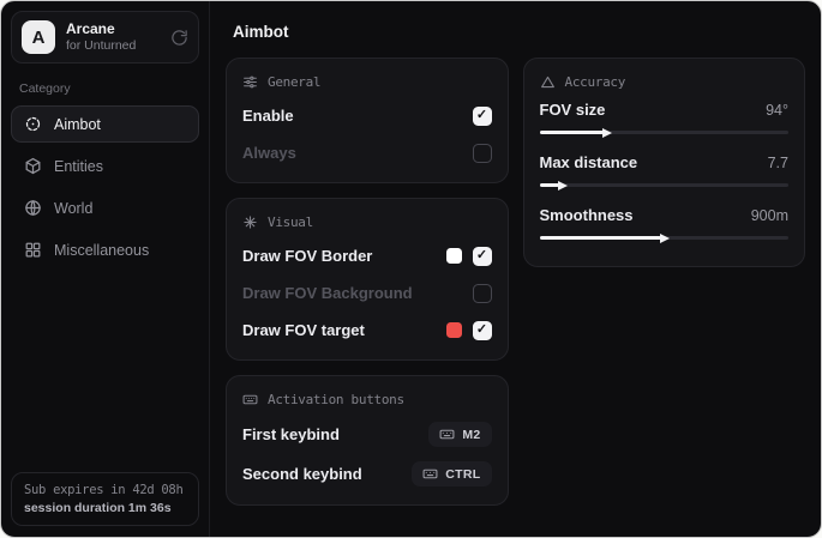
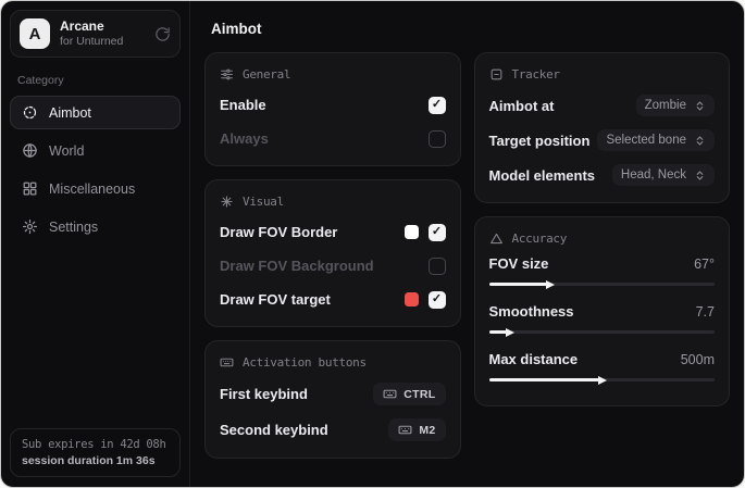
  A
  Arcane
  for Unturned
  Category
  Aimbot
- Entities
  World
  Miscellaneous
+ Settings
  Sub expires in 42d 08h
  session duration 1m 36s
  Aimbot
  General
  Enable
  Always
  Visual
  Draw FOV Border
  Draw FOV Background
  Draw FOV target
  Activation buttons
  First keybind
- M2
+ CTRL
  Second keybind
- CTRL
+ M2
+ Tracker
+ Aimbot at
+ Zombie
+ Target position
+ Selected bone
+ Model elements
+ Head, Neck
  Accuracy
  FOV size
- 94°
+ 67°
- Max distance
+ Smoothness
  7.7
- Smoothness
+ Max distance
- 900m
+ 500m
